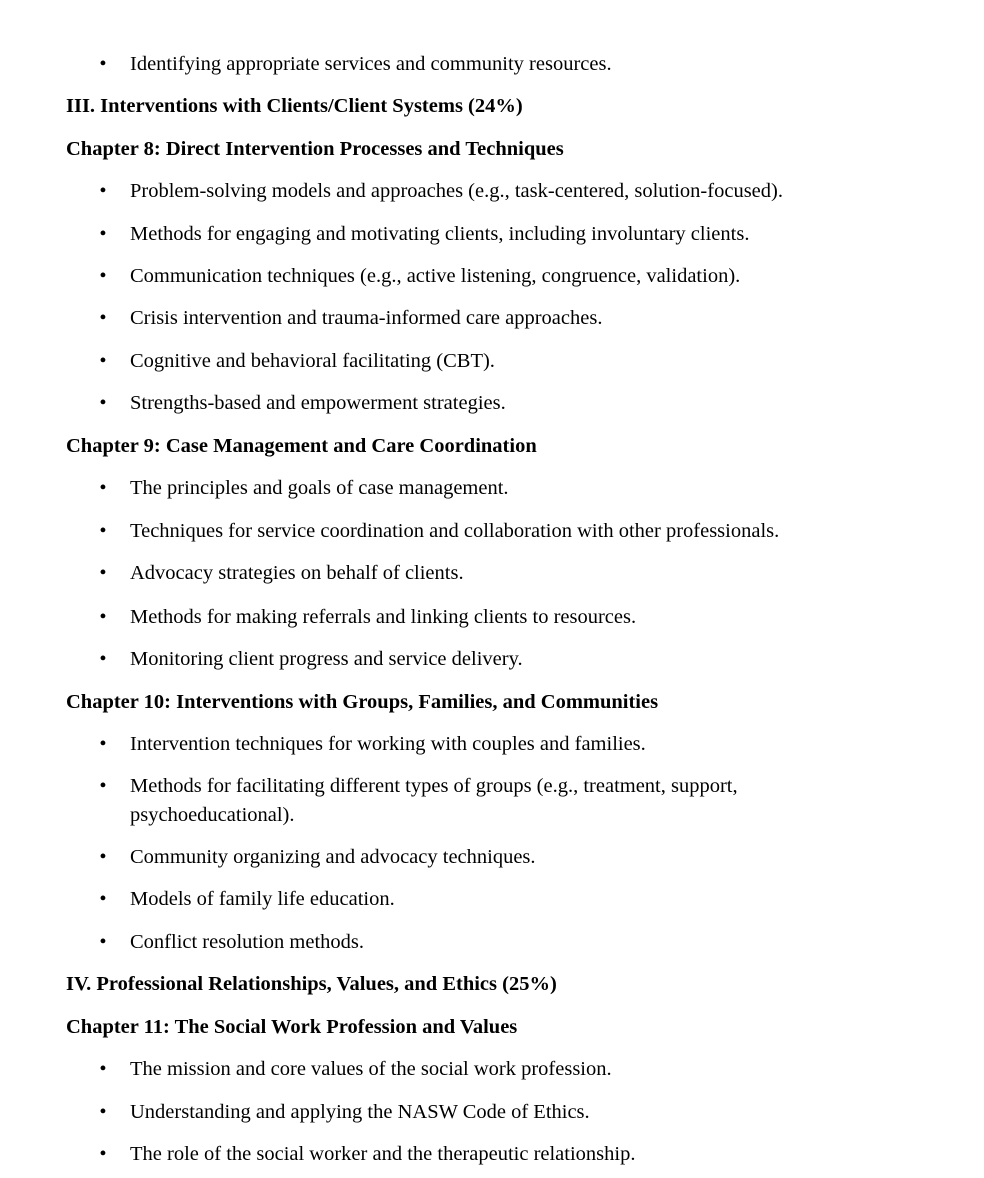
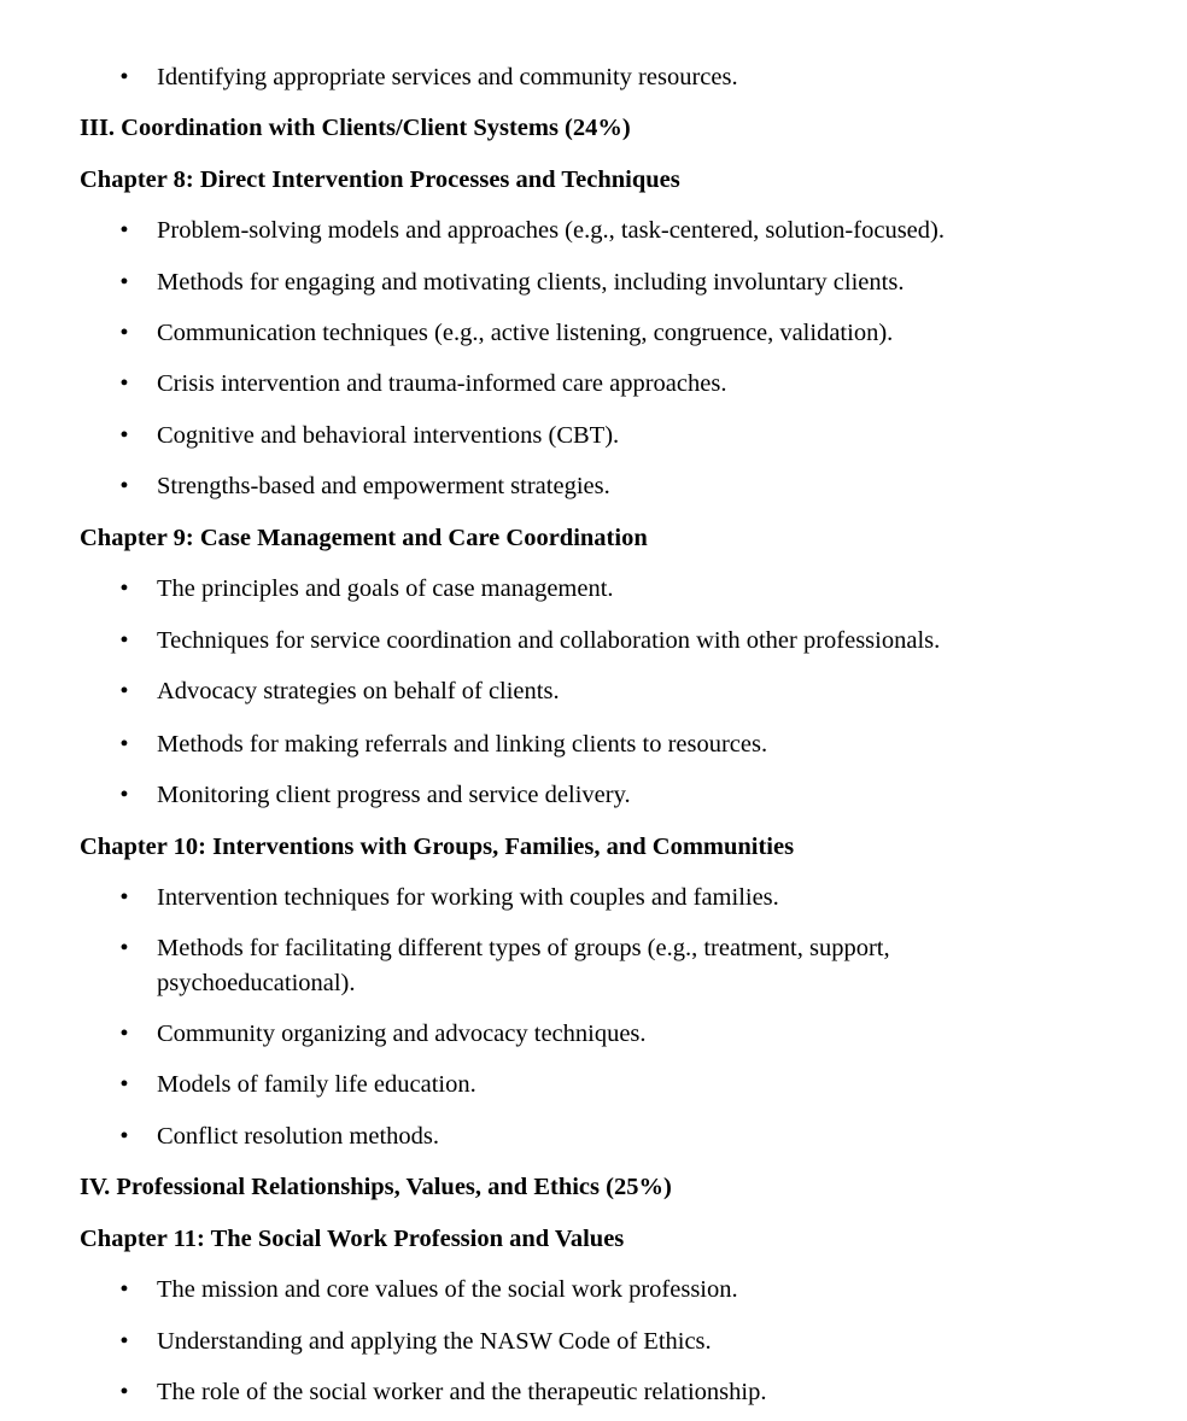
  •
  Identifying appropriate services and community resources.
- III. Interventions with Clients/Client Systems (24%)
+ III. Coordination with Clients/Client Systems (24%)
  Chapter 8: Direct Intervention Processes and Techniques
  •
  Problem-solving models and approaches (e.g., task-centered, solution-focused).
  •
  Methods for engaging and motivating clients, including involuntary clients.
  •
  Communication techniques (e.g., active listening, congruence, validation).
  •
  Crisis intervention and trauma-informed care approaches.
  •
- Cognitive and behavioral facilitating (CBT).
+ Cognitive and behavioral interventions (CBT).
  •
  Strengths-based and empowerment strategies.
  Chapter 9: Case Management and Care Coordination
  •
  The principles and goals of case management.
  •
  Techniques for service coordination and collaboration with other professionals.
  •
  Advocacy strategies on behalf of clients.
  •
  Methods for making referrals and linking clients to resources.
  •
  Monitoring client progress and service delivery.
  Chapter 10: Interventions with Groups, Families, and Communities
  •
  Intervention techniques for working with couples and families.
  •
  Methods for facilitating different types of groups (e.g., treatment, support,
  psychoeducational).
  •
  Community organizing and advocacy techniques.
  •
  Models of family life education.
  •
  Conflict resolution methods.
  IV. Professional Relationships, Values, and Ethics (25%)
  Chapter 11: The Social Work Profession and Values
  •
  The mission and core values of the social work profession.
  •
  Understanding and applying the NASW Code of Ethics.
  •
  The role of the social worker and the therapeutic relationship.
